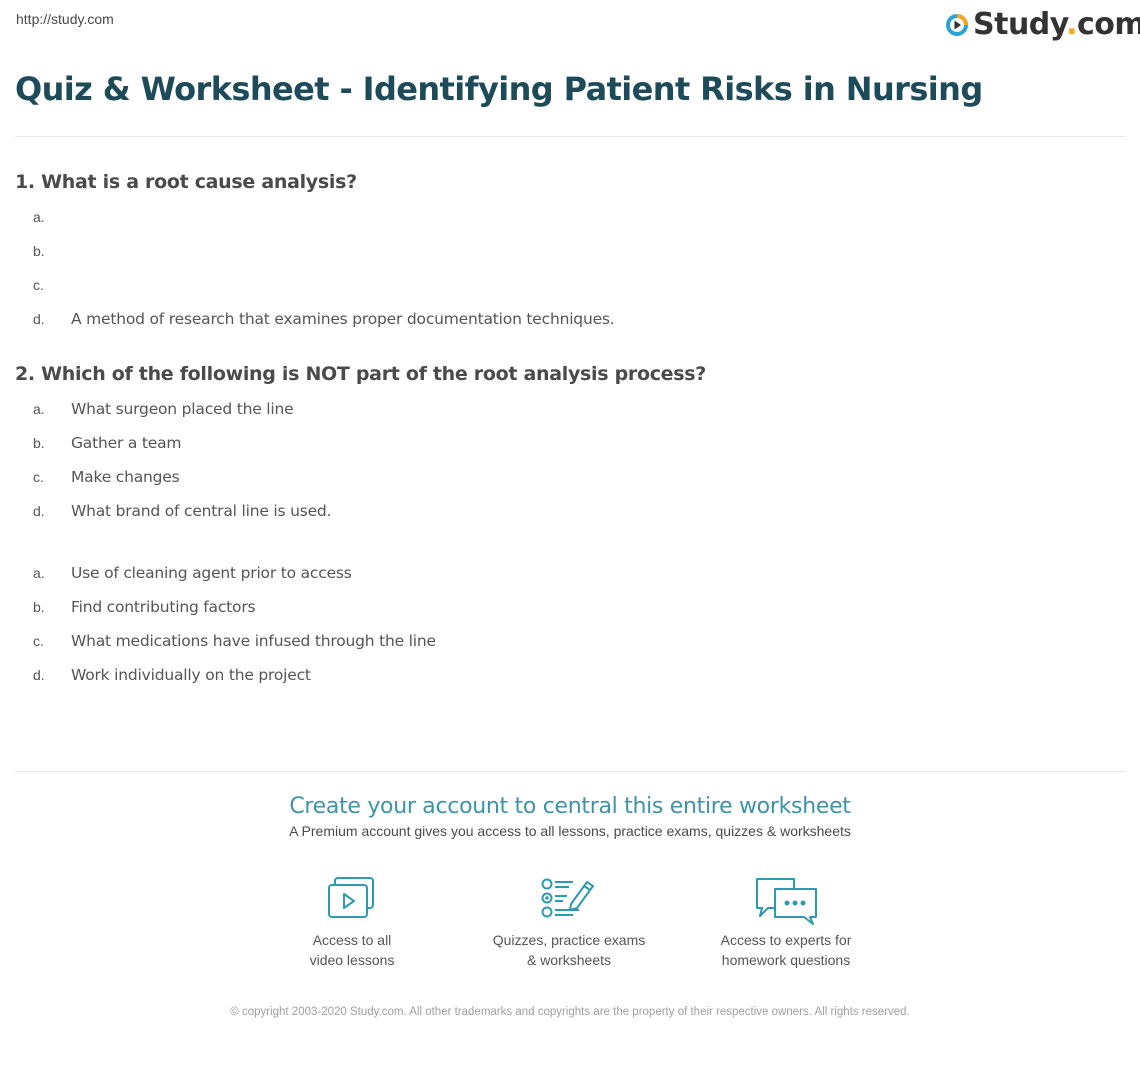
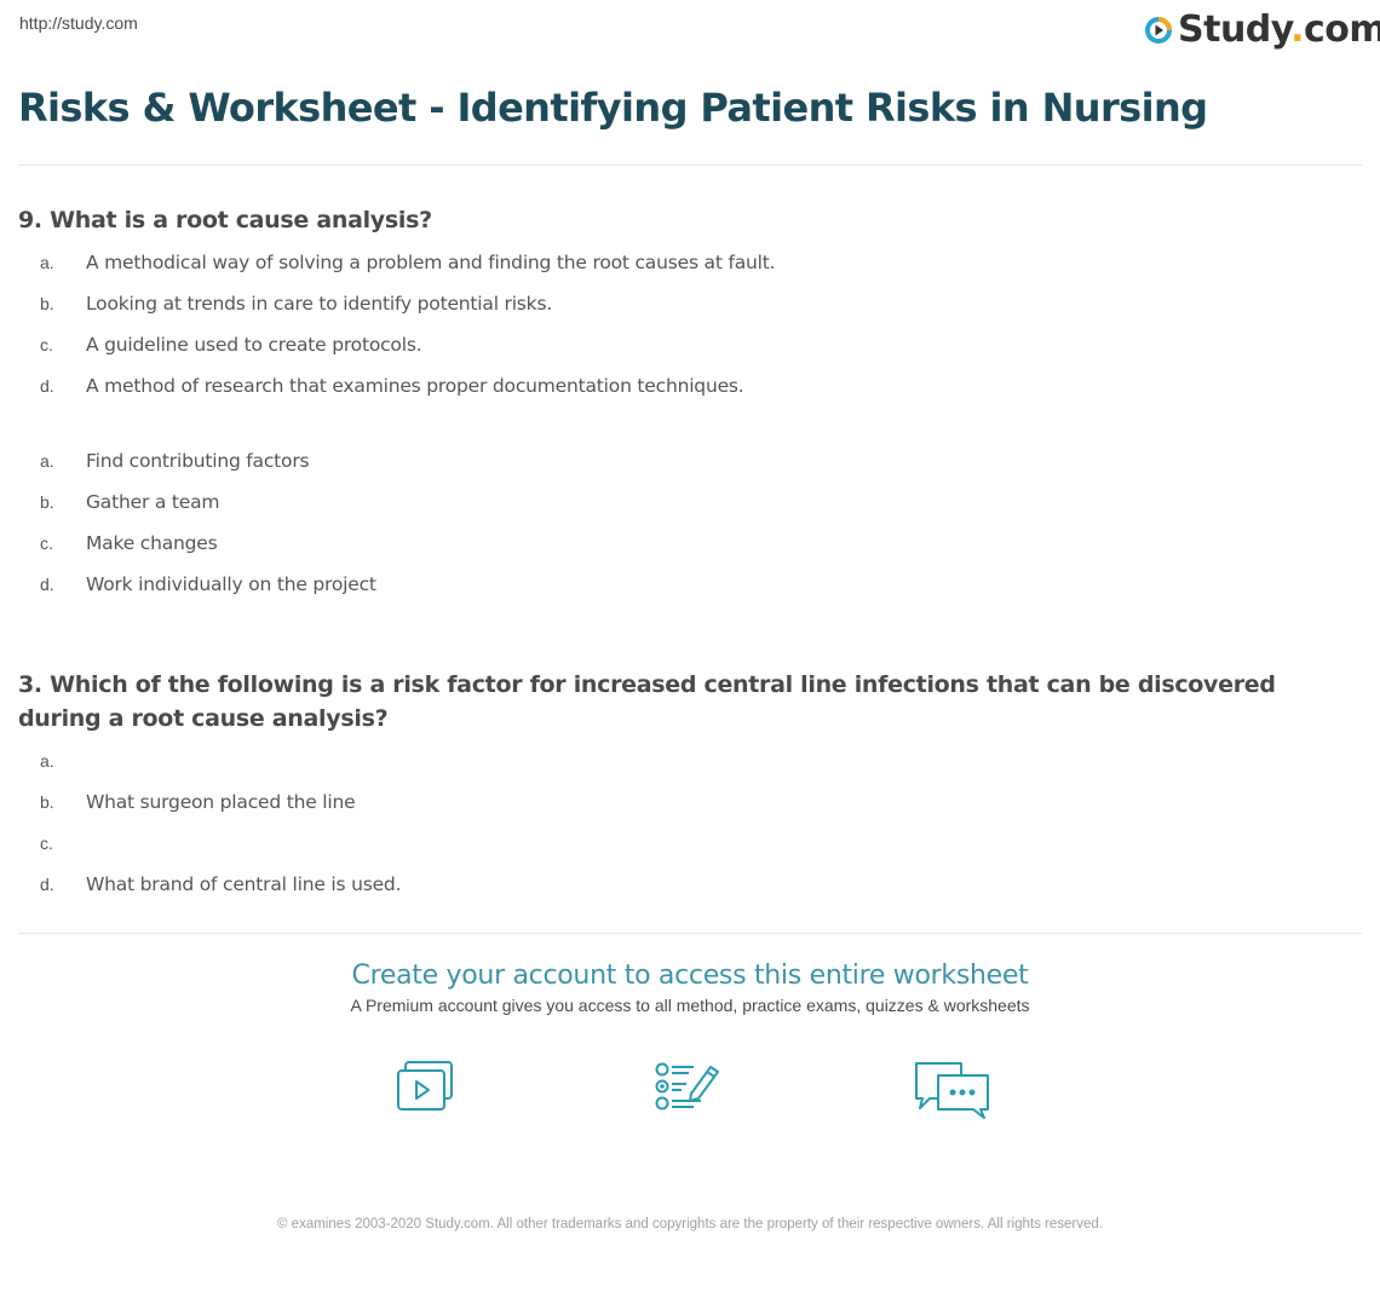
  http://study.com
  Study.com
- Quiz & Worksheet - Identifying Patient Risks in Nursing
+ Risks & Worksheet - Identifying Patient Risks in Nursing
- 1. What is a root cause analysis?
+ 9. What is a root cause analysis?
  a.
+ A methodical way of solving a problem and finding the root causes at fault.
  b.
+ Looking at trends in care to identify potential risks.
  c.
+ A guideline used to create protocols.
  d.
  A method of research that examines proper documentation techniques.
- 2. Which of the following is NOT part of the root analysis process?
  a.
- What surgeon placed the line
+ Find contributing factors
  b.
  Gather a team
  c.
  Make changes
  d.
- What brand of central line is used.
+ Work individually on the project
+ 3. Which of the following is a risk factor for increased central line infections that can be discovered during a root cause analysis?
  a.
- Use of cleaning agent prior to access
  b.
- Find contributing factors
+ What surgeon placed the line
  c.
- What medications have infused through the line
  d.
- Work individually on the project
+ What brand of central line is used.
- Create your account to central this entire worksheet
+ Create your account to access this entire worksheet
- A Premium account gives you access to all lessons, practice exams, quizzes & worksheets
+ A Premium account gives you access to all method, practice exams, quizzes & worksheets
- Access to all
- video lessons
- Quizzes, practice exams
- & worksheets
- Access to experts for
- homework questions
- © copyright 2003-2020 Study.com. All other trademarks and copyrights are the property of their respective owners. All rights reserved.
+ © examines 2003-2020 Study.com. All other trademarks and copyrights are the property of their respective owners. All rights reserved.
